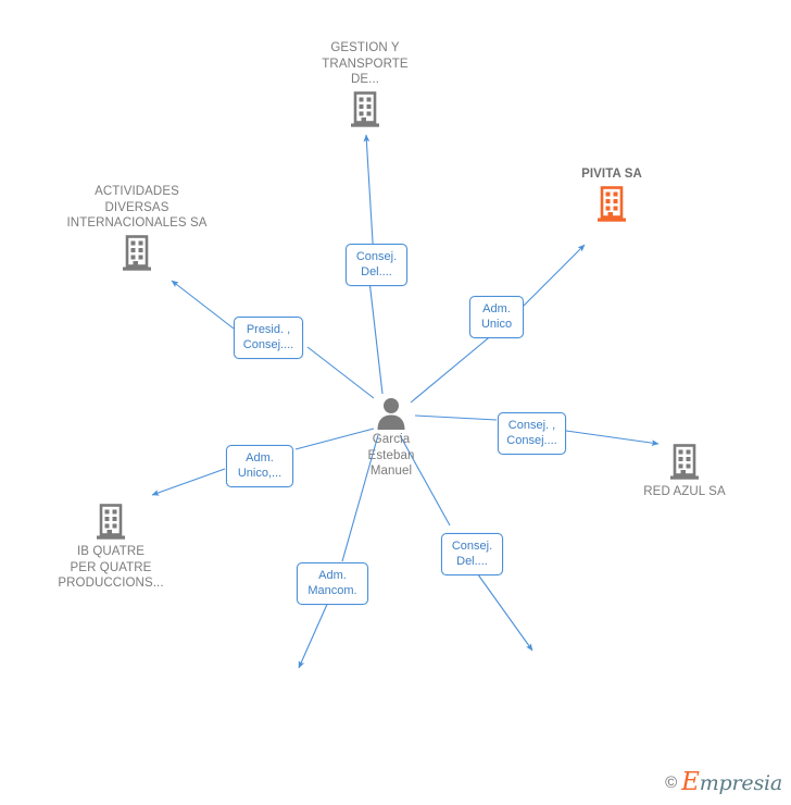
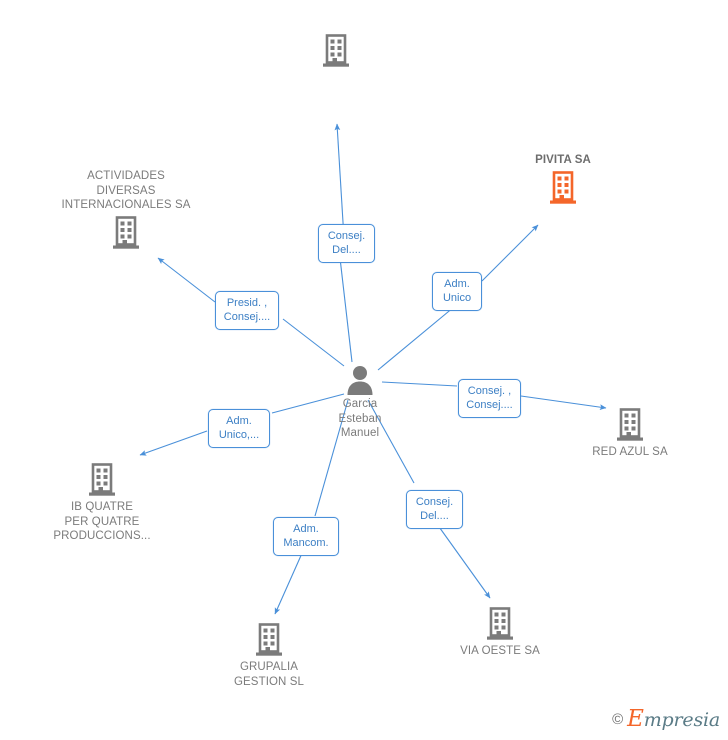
  Consej.
  Del....
  Adm.
  Unico
  Presid. ,
  Consej....
  Consej. ,
  Consej....
  Adm.
  Unico,...
  Adm.
  Mancom.
  Consej.
  Del....
- GESTION Y
- TRANSPORTE
- DE...
  PIVITA SA
  ACTIVIDADES
  DIVERSAS
  INTERNACIONALES SA
  Garcia
  Esteban
  Manuel
  RED AZUL SA
  IB QUATRE
  PER QUATRE
  PRODUCCIONS...
+ GRUPALIA
+ GESTION SL
+ VIA OESTE SA
  ©
  Empresia
